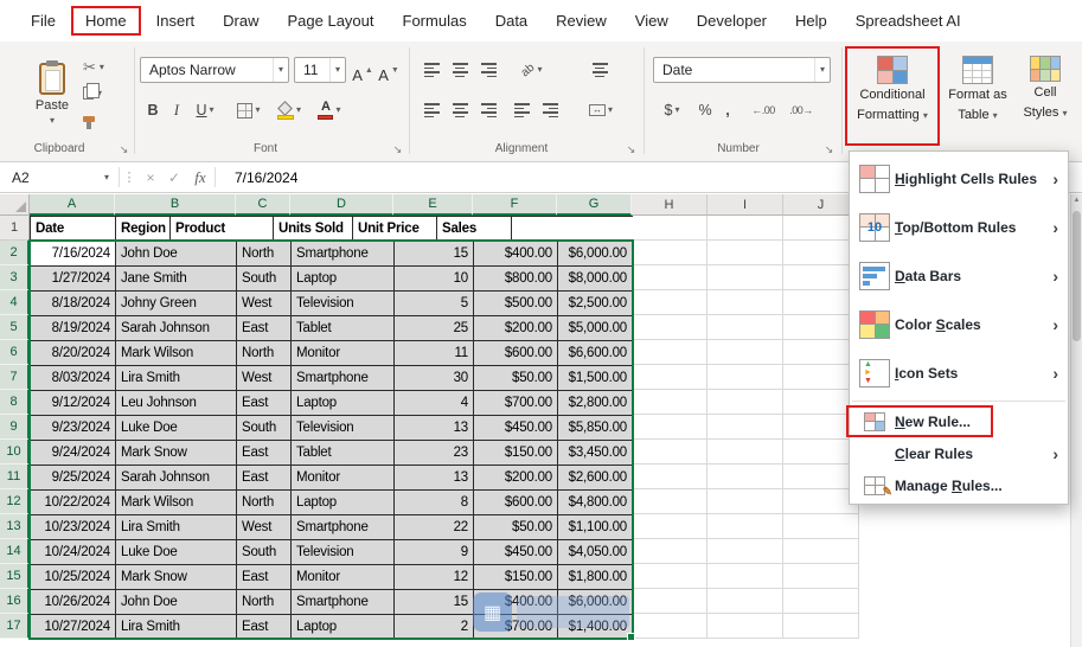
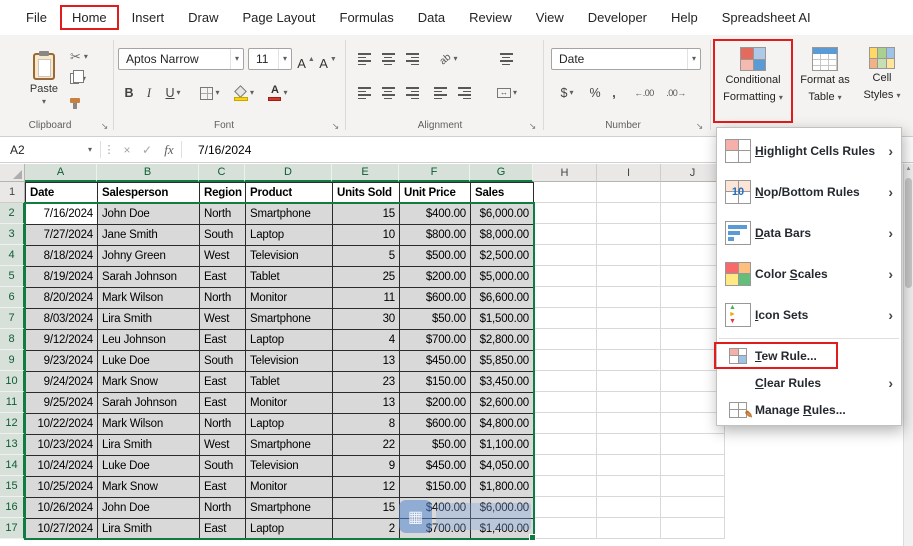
  File
  Home
  Insert
  Draw
  Page Layout
  Formulas
  Data
  Review
  View
  Developer
  Help
  Spreadsheet AI
  Paste
  ▾
  ✂
  ▾
  ▾
  Clipboard
  ↘
  Aptos Narrow
  ▾
  11
  ▾
  A
  A
  B
  I
  U
  ▾
  ▾
  ▾
  A
  ▾
  Font
  ↘
  ▾
  ↔
  ▾
  Alignment
  ↘
  Date
  ▾
  $
  ▾
  %
  ,
  ←.00
  .00→
  Number
  ↘
  Conditional
  Formatting ▾
  Format as
  Table ▾
  Cell
  Styles ▾
  A2
  ▾
  ⋮
  ×
  ✓
  fx
  7/16/2024
  A
  B
  C
  D
  E
  F
  G
  H
  I
  J
  1
  2
  3
  4
  5
  6
  7
  8
  9
  10
  11
  12
  13
  14
  15
  16
  17
  Date
+ Salesperson
  Region
  Product
  Units Sold
  Unit Price
  Sales
  7/16/2024
  John Doe
  North
  Smartphone
  15
  $400.00
  $6,000.00
- 1/27/2024
+ 7/27/2024
  Jane Smith
  South
  Laptop
  10
  $800.00
  $8,000.00
  8/18/2024
  Johny Green
  West
  Television
  5
  $500.00
  $2,500.00
  8/19/2024
  Sarah Johnson
  East
  Tablet
  25
  $200.00
  $5,000.00
  8/20/2024
  Mark Wilson
  North
  Monitor
  11
  $600.00
  $6,600.00
  8/03/2024
  Lira Smith
  West
  Smartphone
  30
  $50.00
  $1,500.00
  9/12/2024
  Leu Johnson
  East
  Laptop
  4
  $700.00
  $2,800.00
  9/23/2024
  Luke Doe
  South
  Television
  13
  $450.00
  $5,850.00
  9/24/2024
  Mark Snow
  East
  Tablet
  23
  $150.00
  $3,450.00
  9/25/2024
  Sarah Johnson
  East
  Monitor
  13
  $200.00
  $2,600.00
  10/22/2024
  Mark Wilson
  North
  Laptop
  8
  $600.00
  $4,800.00
  10/23/2024
  Lira Smith
  West
  Smartphone
  22
  $50.00
  $1,100.00
  10/24/2024
  Luke Doe
  South
  Television
  9
  $450.00
  $4,050.00
  10/25/2024
  Mark Snow
  East
  Monitor
  12
  $150.00
  $1,800.00
  10/26/2024
  John Doe
  North
  Smartphone
  15
  $400.00
  $6,000.00
  10/27/2024
  Lira Smith
  East
  Laptop
  2
  $700.00
  $1,400.00
  ▦
  Highlight Cells Rules
  ›
  10
- Top/Bottom Rules
+ Nop/Bottom Rules
  ›
  Data Bars
  ›
  Color Scales
  ›
  Icon Sets
  ›
- New Rule...
+ Tew Rule...
  Clear Rules
  ›
  ✎
  Manage Rules...
